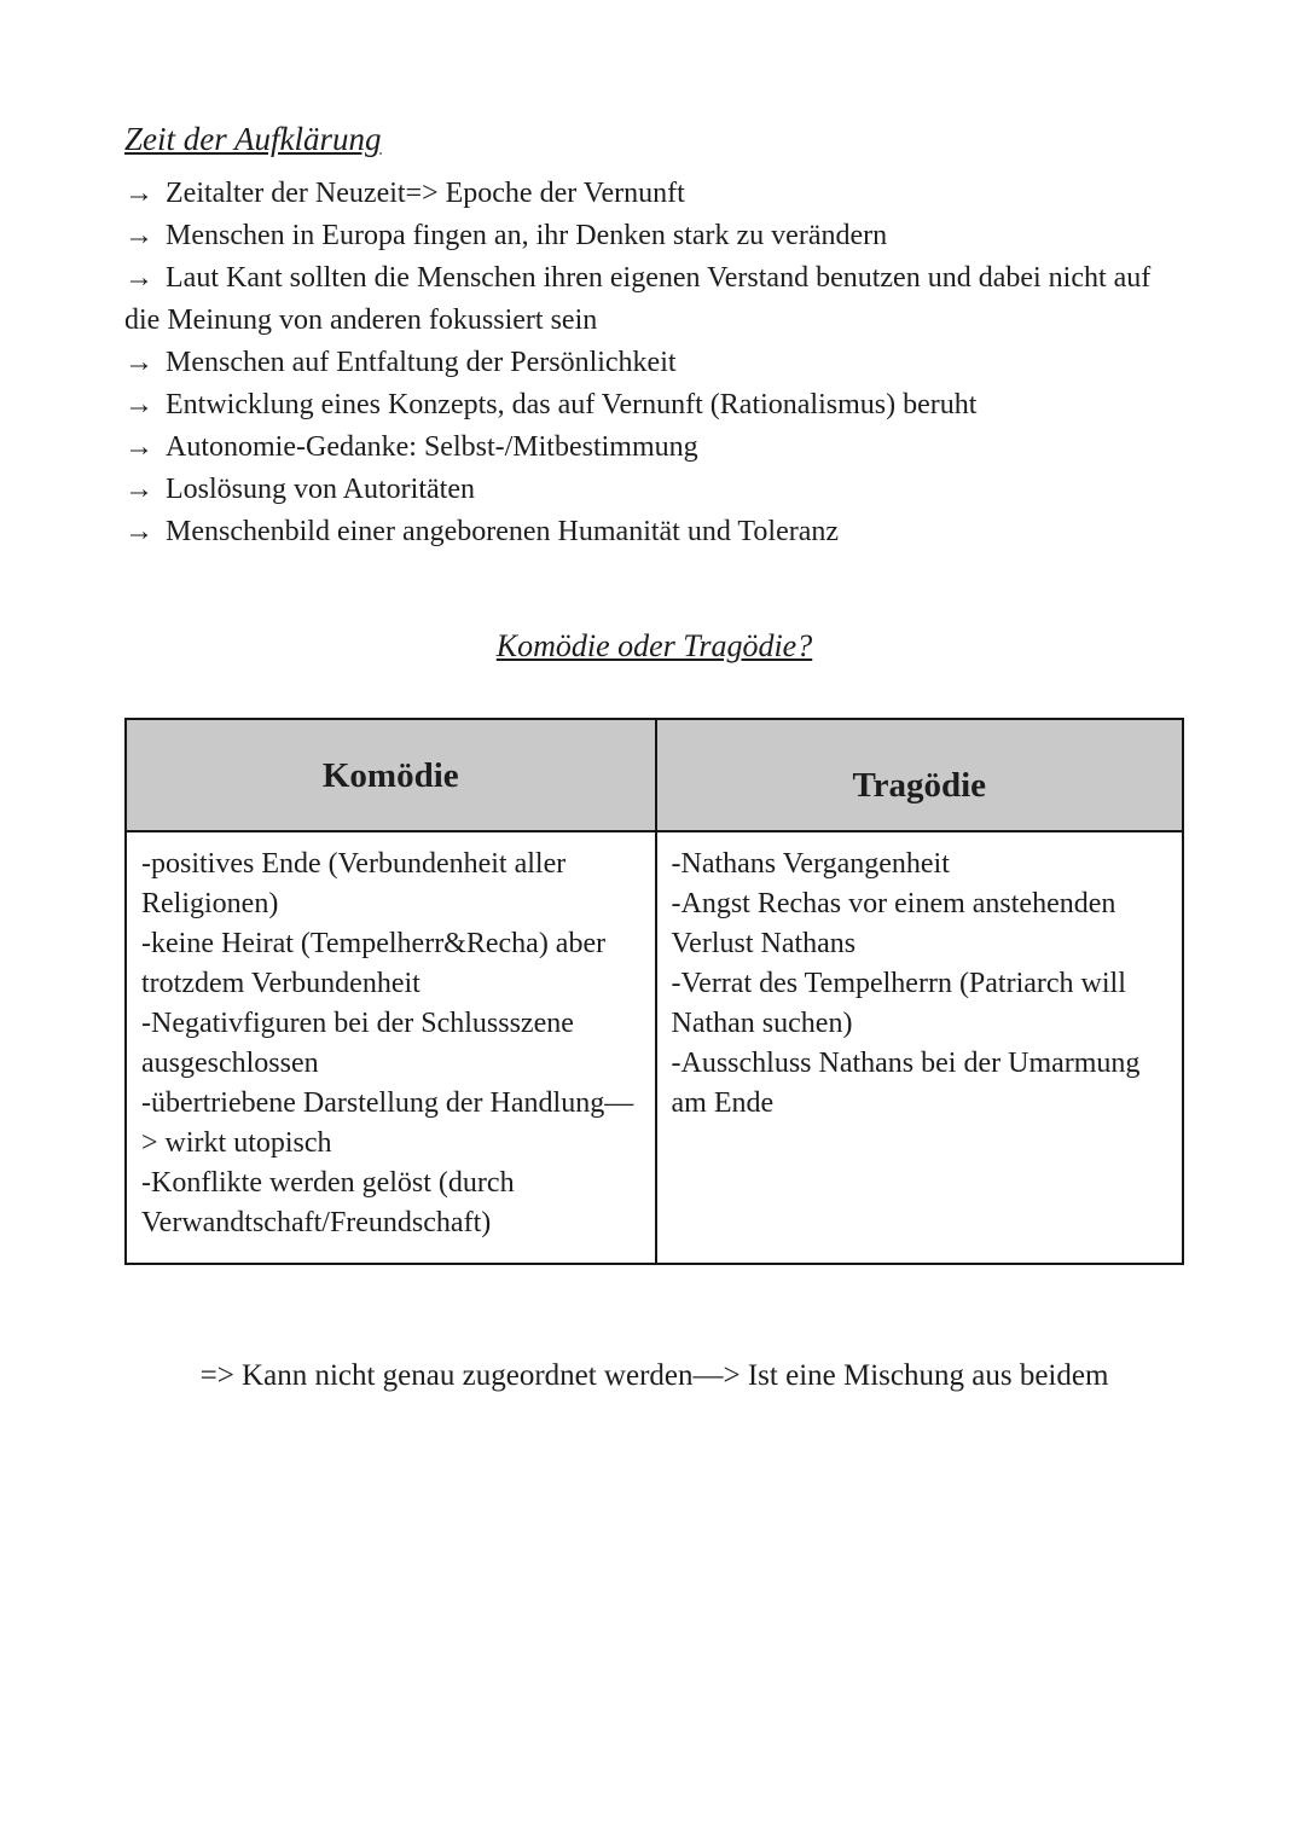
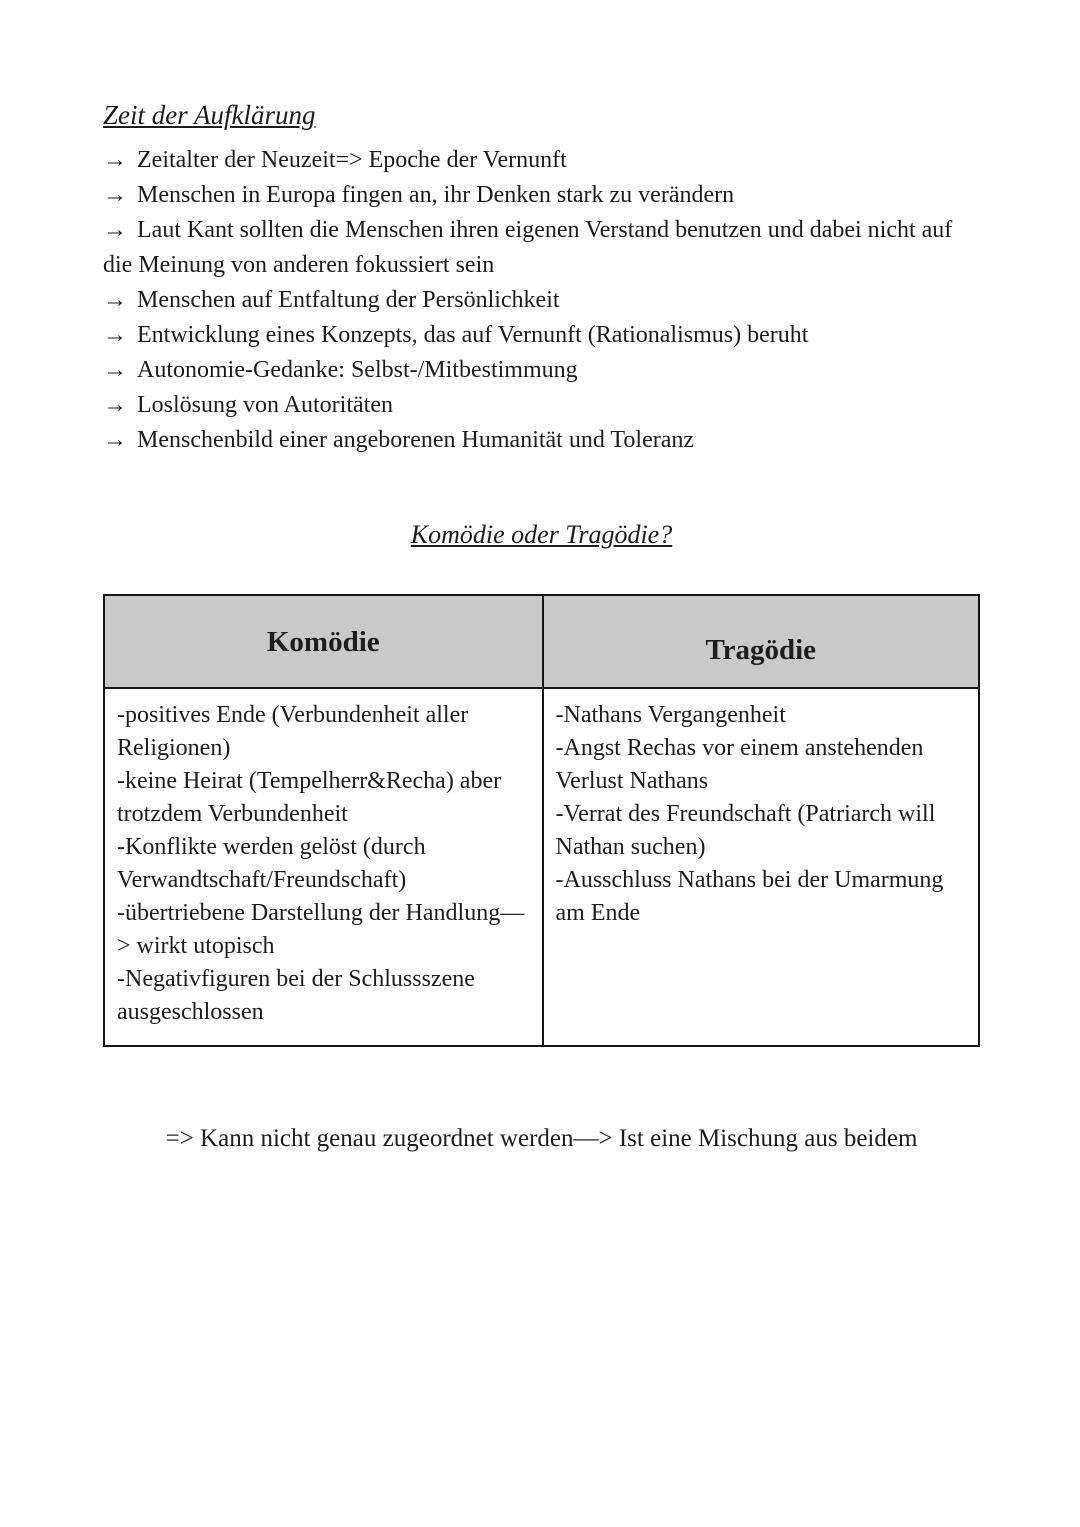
  Zeit der Aufklärung
  → Zeitalter der Neuzeit=> Epoche der Vernunft
  → Menschen in Europa fingen an, ihr Denken stark zu verändern
  → Laut Kant sollten die Menschen ihren eigenen Verstand benutzen und dabei nicht auf die Meinung von anderen fokussiert sein
  → Menschen auf Entfaltung der Persönlichkeit
  → Entwicklung eines Konzepts, das auf Vernunft (Rationalismus) beruht
  → Autonomie-Gedanke: Selbst-/Mitbestimmung
  → Loslösung von Autoritäten
  → Menschenbild einer angeborenen Humanität und Toleranz
  Komödie oder Tragödie?
  Komödie
  Tragödie
  -positives Ende (Verbundenheit aller Religionen)
  -keine Heirat (Tempelherr&Recha) aber trotzdem Verbundenheit
- -Negativfiguren bei der Schlussszene ausgeschlossen
+ -Konflikte werden gelöst (durch Verwandtschaft/Freundschaft)
  -übertriebene Darstellung der Handlung—> wirkt utopisch
- -Konflikte werden gelöst (durch Verwandtschaft/Freundschaft)
+ -Negativfiguren bei der Schlussszene ausgeschlossen
  -Nathans Vergangenheit
  -Angst Rechas vor einem anstehenden Verlust Nathans
- -Verrat des Tempelherrn (Patriarch will Nathan suchen)
+ -Verrat des Freundschaft (Patriarch will Nathan suchen)
  -Ausschluss Nathans bei der Umarmung am Ende
  => Kann nicht genau zugeordnet werden—> Ist eine Mischung aus beidem
